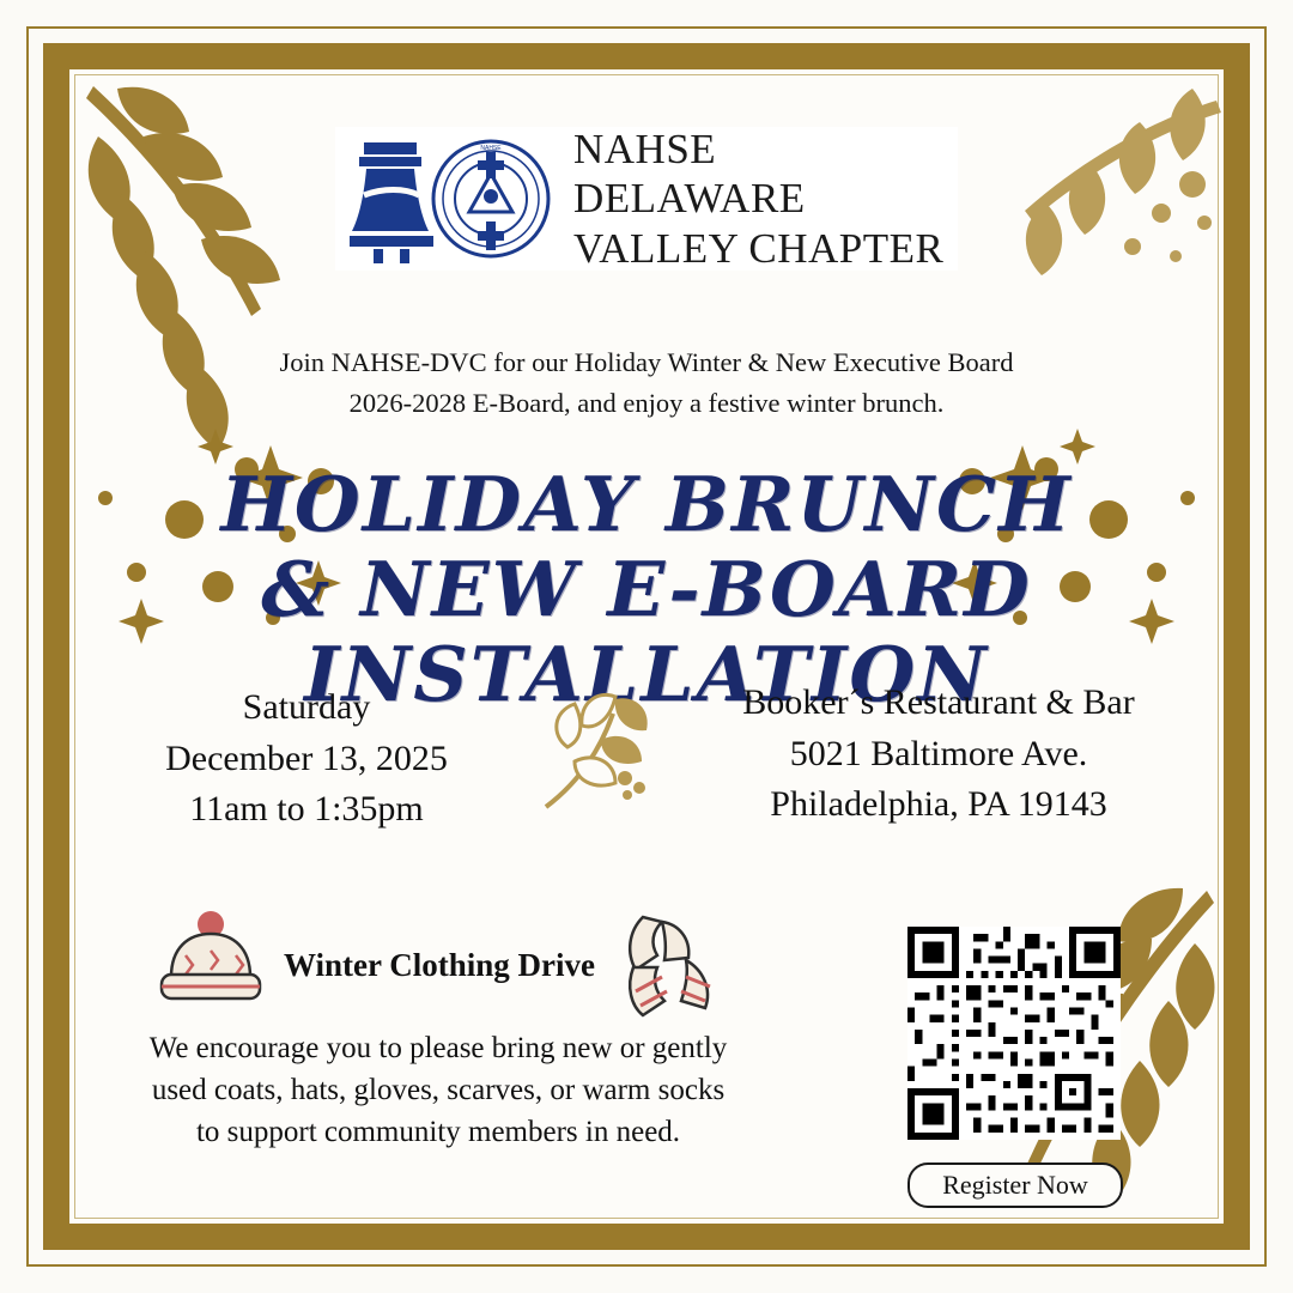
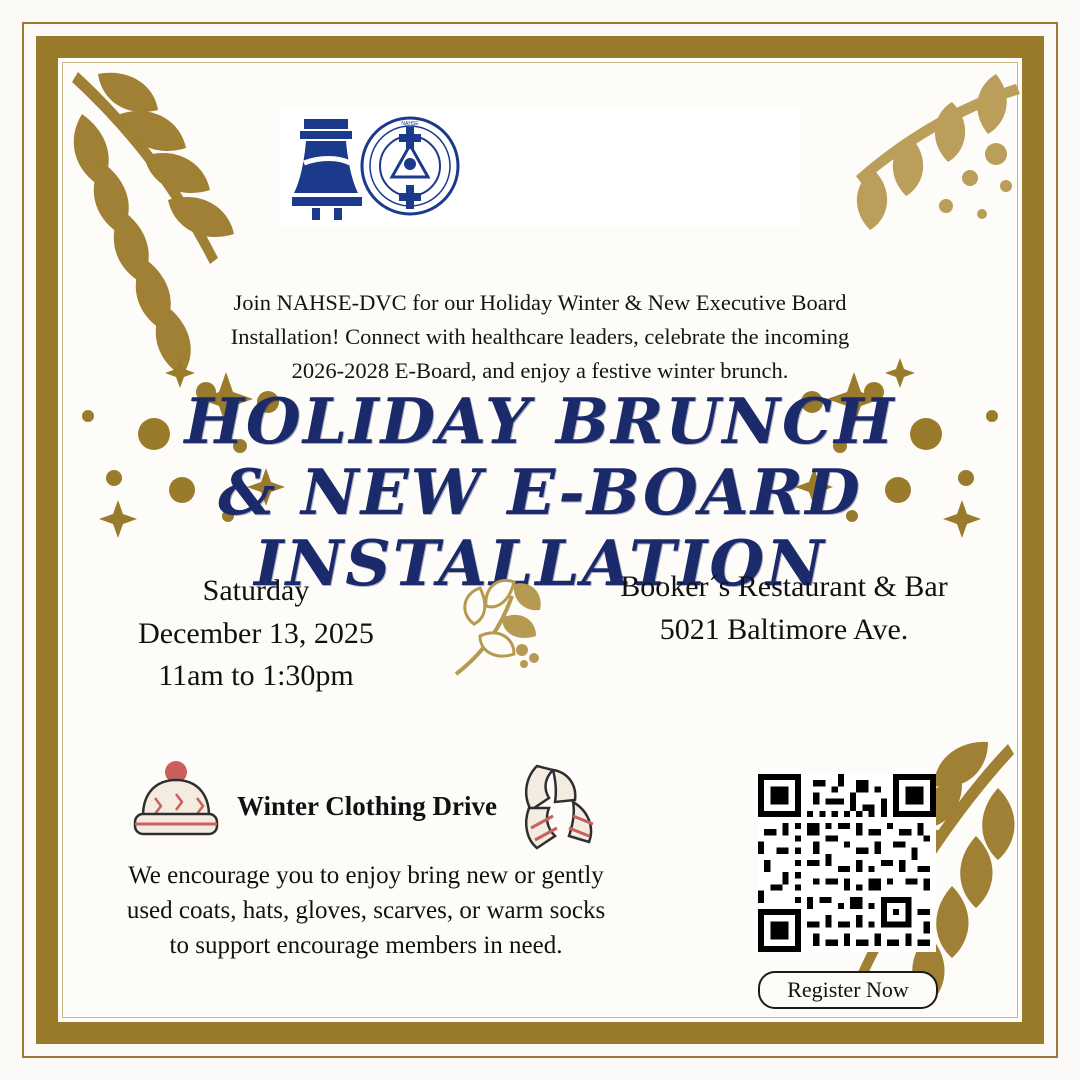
- NAHSE DELAWARE
- VALLEY CHAPTER
  Join NAHSE-DVC for our Holiday Winter & New Executive Board
+ Installation! Connect with healthcare leaders, celebrate the incoming
  2026-2028 E-Board, and enjoy a festive winter brunch.
  HOLIDAY BRUNCH
  & NEW E-BOARD
  INSTALLATION
  Saturday
  December 13, 2025
- 11am to 1:35pm
+ 11am to 1:30pm
  Booker´s Restaurant & Bar
  5021 Baltimore Ave.
- Philadelphia, PA 19143
  Winter Clothing Drive
- We encourage you to please bring new or gently
+ We encourage you to enjoy bring new or gently
  used coats, hats, gloves, scarves, or warm socks
- to support community members in need.
+ to support encourage members in need.
  Register Now
